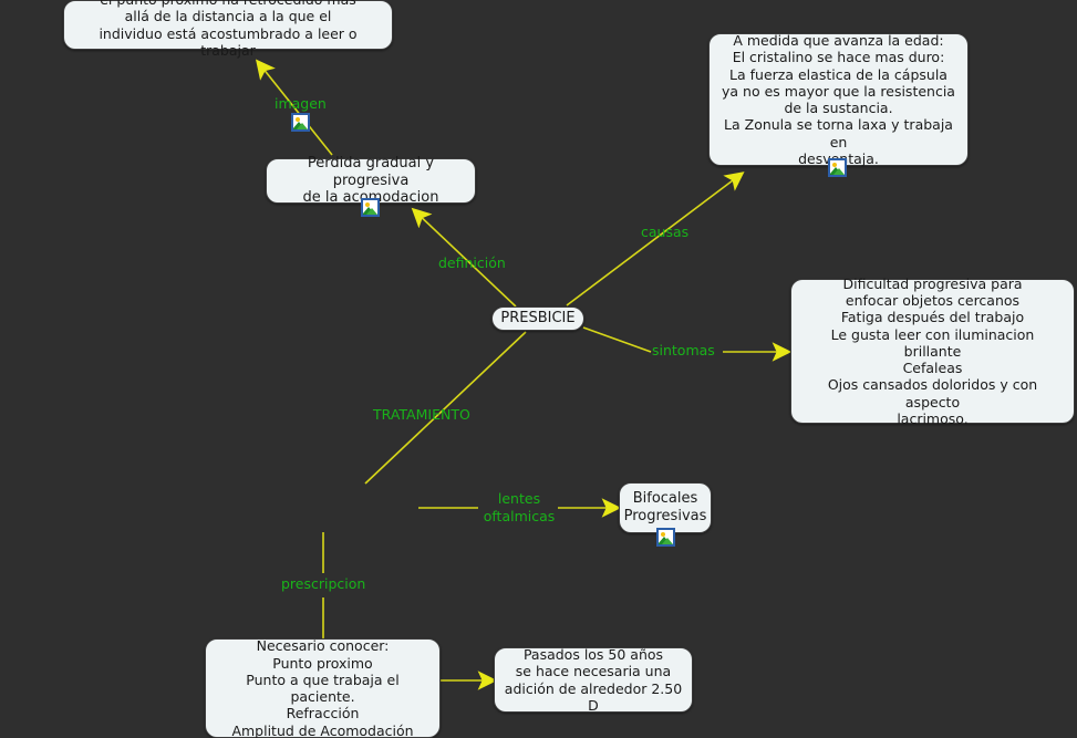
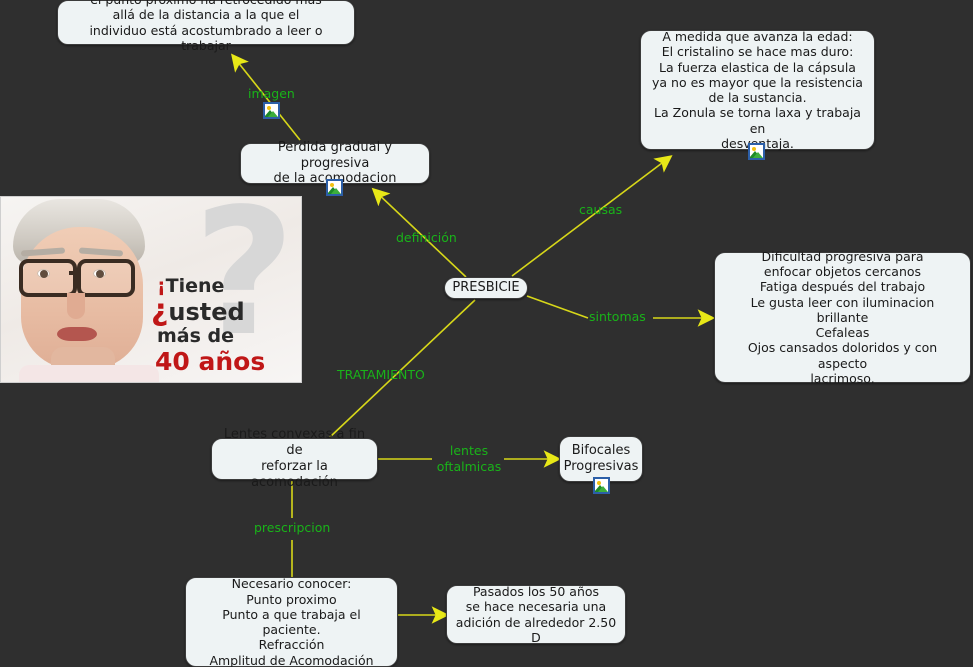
  allá de la distancia a la que el
  individuo está acostumbrado a leer o trabajar
  A medida que avanza la edad:
  El cristalino se hace mas duro:
  La fuerza elastica de la cápsula
  ya no es mayor que la resistencia
  de la sustancia.
  La Zonula se torna laxa y trabaja en
  desvtaja.
  imagen
  Perdida gradual y progresiva
  de la acodacion
  definición
  causas
  sintomas
  TRATAMIENTO
  PRESBICIE
  Dificultad progresiva para
  enfocar objetos cercanos
  Fatiga después del trabajo
  Le gusta leer con iluminacion brillante
  Cefaleas
  Ojos cansados doloridos y con aspecto
  lacrimoso.
+ ?
+ ¡Tiene
+ ¿usted
+ más de
+ 40 años
+ Lentes convexas a fin de
+ reforzar la acomodación
  lentes
  oftalmicas
  Bifocales
  Progresivas
  prescripcion
  Necesario conocer:
  Punto proximo
  Punto a que trabaja el paciente.
  Refracción
  Amplitud de Acomodación
  Pasados los 50 años
  se hace necesaria una
  adición de alrededor 2.50 D
